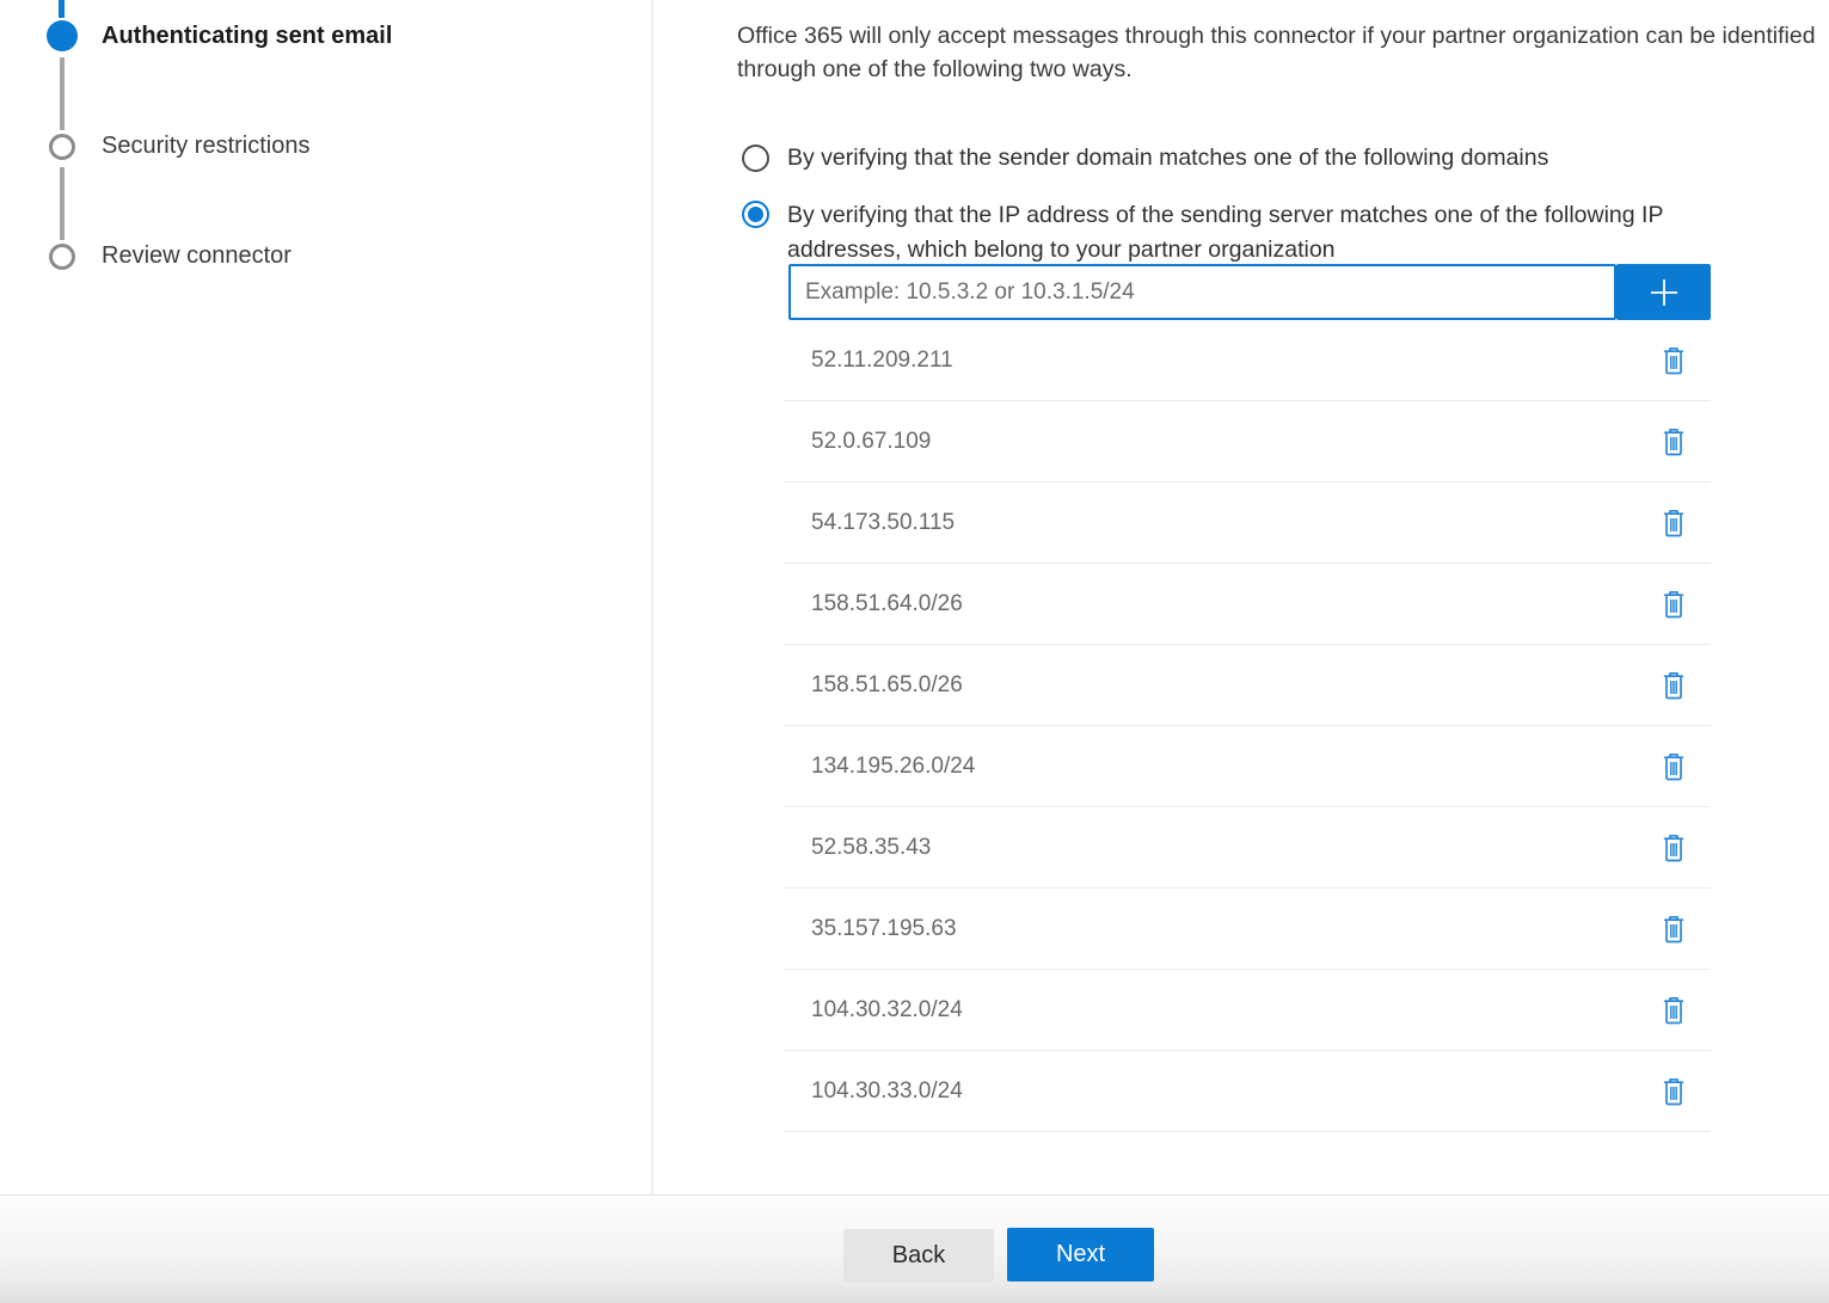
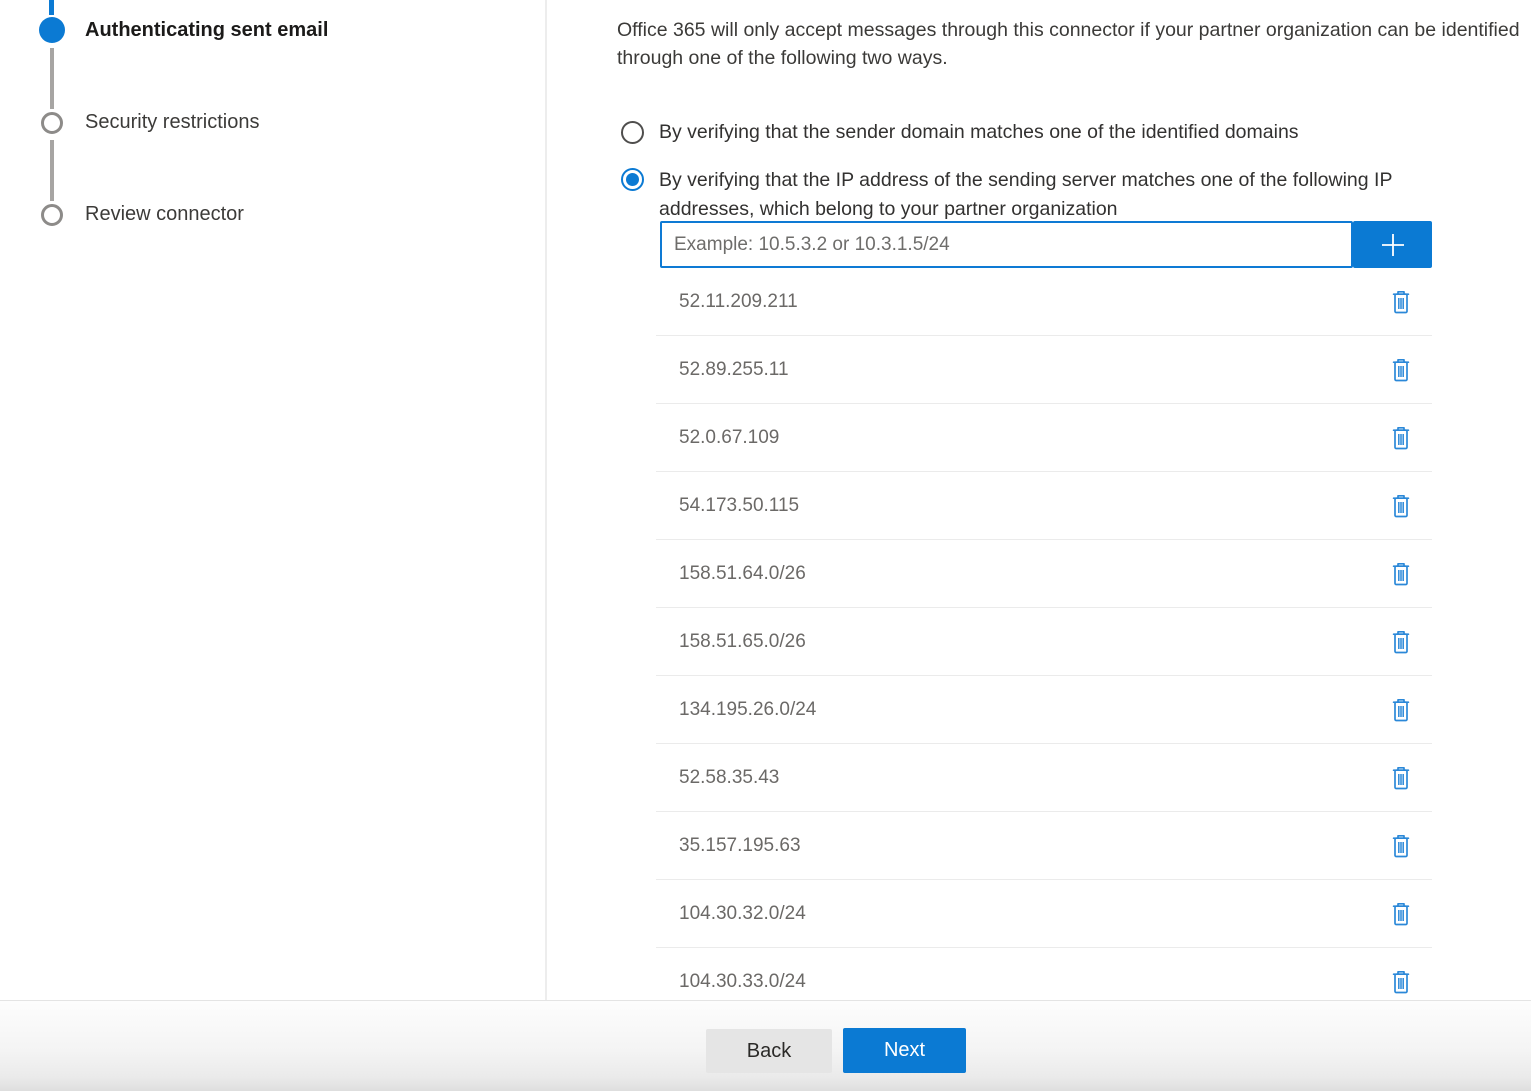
  Authenticating sent email
  Security restrictions
  Review connector
  Office 365 will only accept messages through this connector if your partner organization can be identified through one of the following two ways.
- By verifying that the sender domain matches one of the following domains
+ By verifying that the sender domain matches one of the identified domains
  By verifying that the IP address of the sending server matches one of the following IP addresses, which belong to your partner organization
  Example: 10.5.3.2 or 10.3.1.5/24
  52.11.209.211
+ 52.89.255.11
  52.0.67.109
  54.173.50.115
  158.51.64.0/26
  158.51.65.0/26
  134.195.26.0/24
  52.58.35.43
  35.157.195.63
  104.30.32.0/24
  104.30.33.0/24
  Back
  Next
